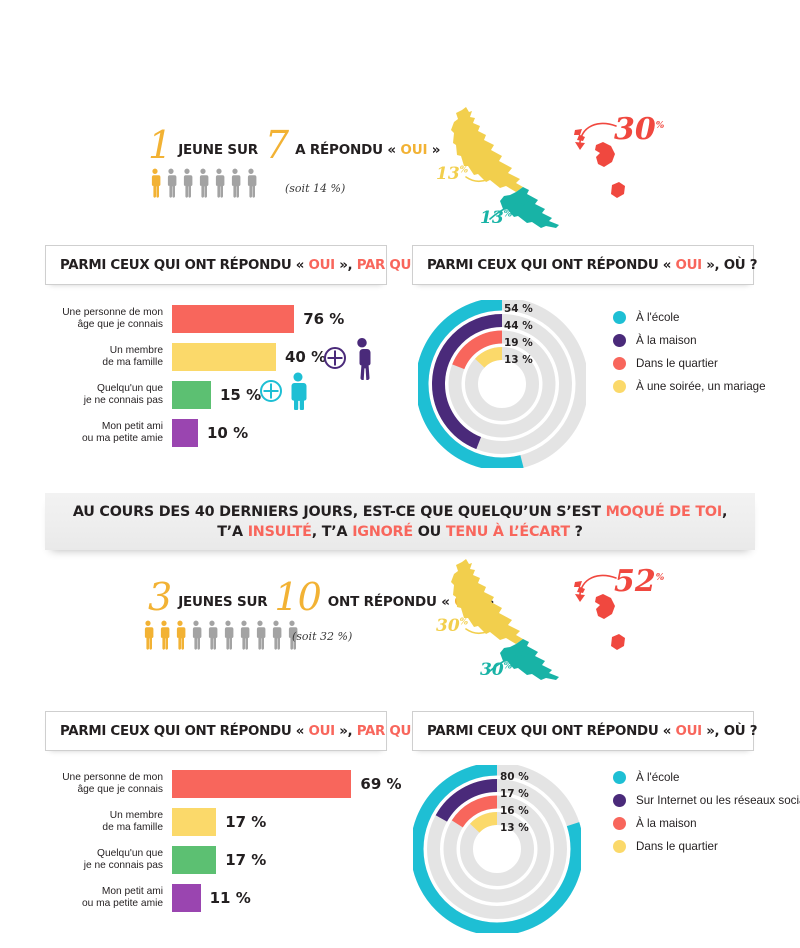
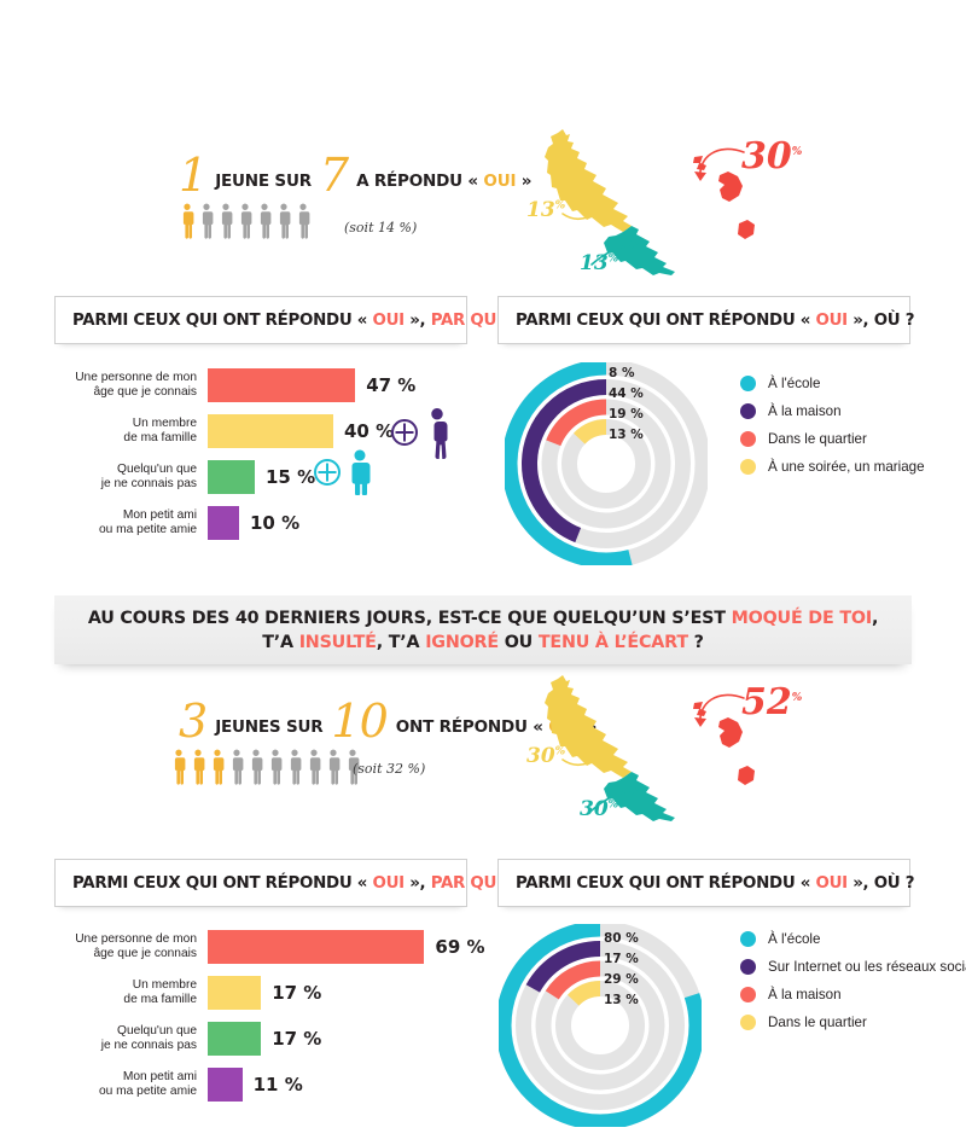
  1
  JEUNE SUR
  7
  A RÉPONDU « OUI »
  (soit 14 %)
  13%
  13%
  30%
  PARMI CEUX QUI ONT RÉPONDU « OUI », PAR QU
  PARMI CEUX QUI ONT RÉPONDU « OUI », OÙ ?
  Une personne de mon
  âge que je connais
- 76 %
+ 47 %
  Un membre
  de ma famille
  40 %
  Quelqu'un que
  je ne connais pas
  15 %
  Mon petit ami
  ou ma petite amie
  10 %
- 54 %
+ 8 %
  44 %
  19 %
  13 %
  À l'école
  À la maison
  Dans le quartier
  À une soirée, un mariage
  AU COURS DES 40 DERNIERS JOURS, EST-CE QUE QUELQU’UN S’EST MOQUÉ DE TOI,
  T’A INSULTÉ, T’A IGNORÉ OU TENU À L’ÉCART ?
  3
  JEUNES SUR
  10
  ONT RÉPONDU «
  (soit 32 %)
  30%
  30%
  52%
  PARMI CEUX QUI ONT RÉPONDU « OUI », PAR QU
  PARMI CEUX QUI ONT RÉPONDU « OUI », OÙ ?
  Une personne de mon
  âge que je connais
  69 %
  Un membre
  de ma famille
  17 %
  Quelqu'un que
  je ne connais pas
  17 %
  Mon petit ami
  ou ma petite amie
  11 %
  80 %
  17 %
- 16 %
+ 29 %
  13 %
  À l'école
  Sur Internet ou les réseaux soci
  À la maison
  Dans le quartier
